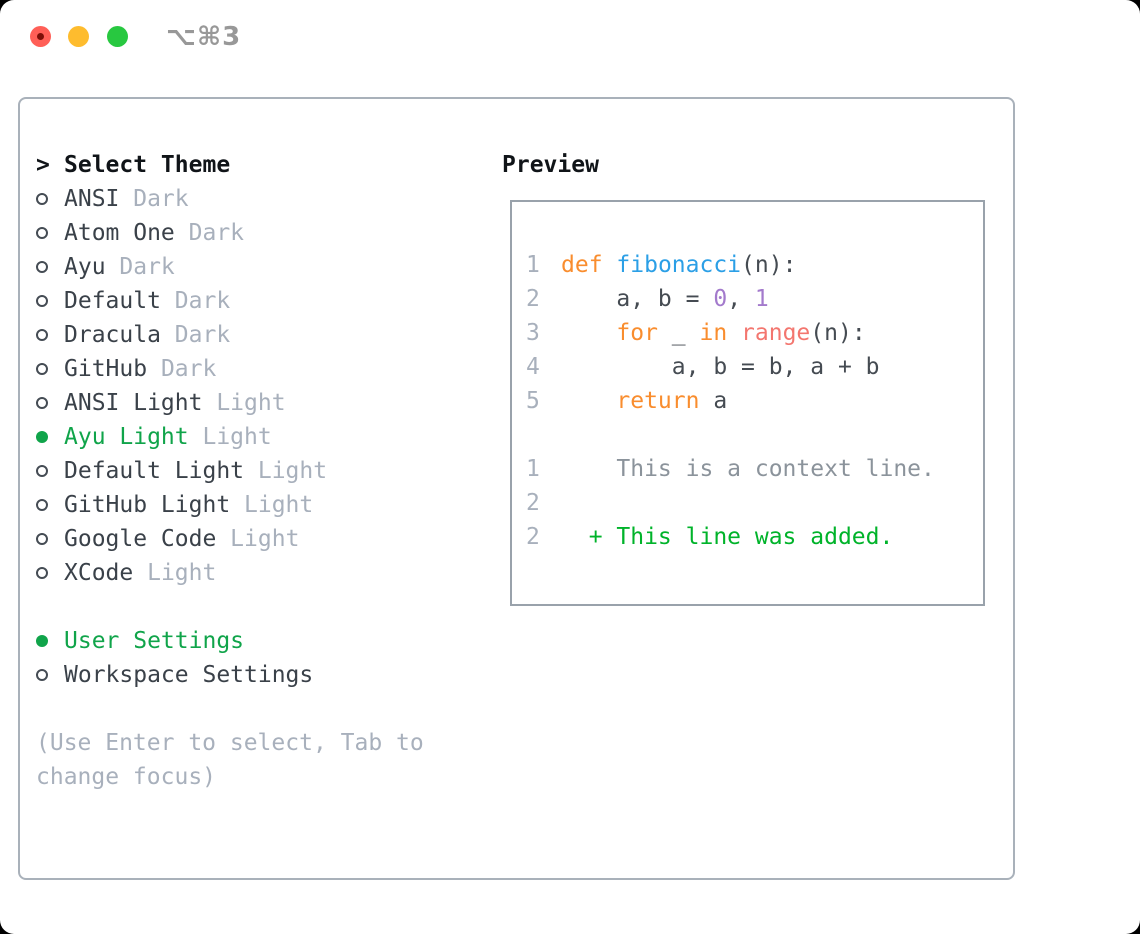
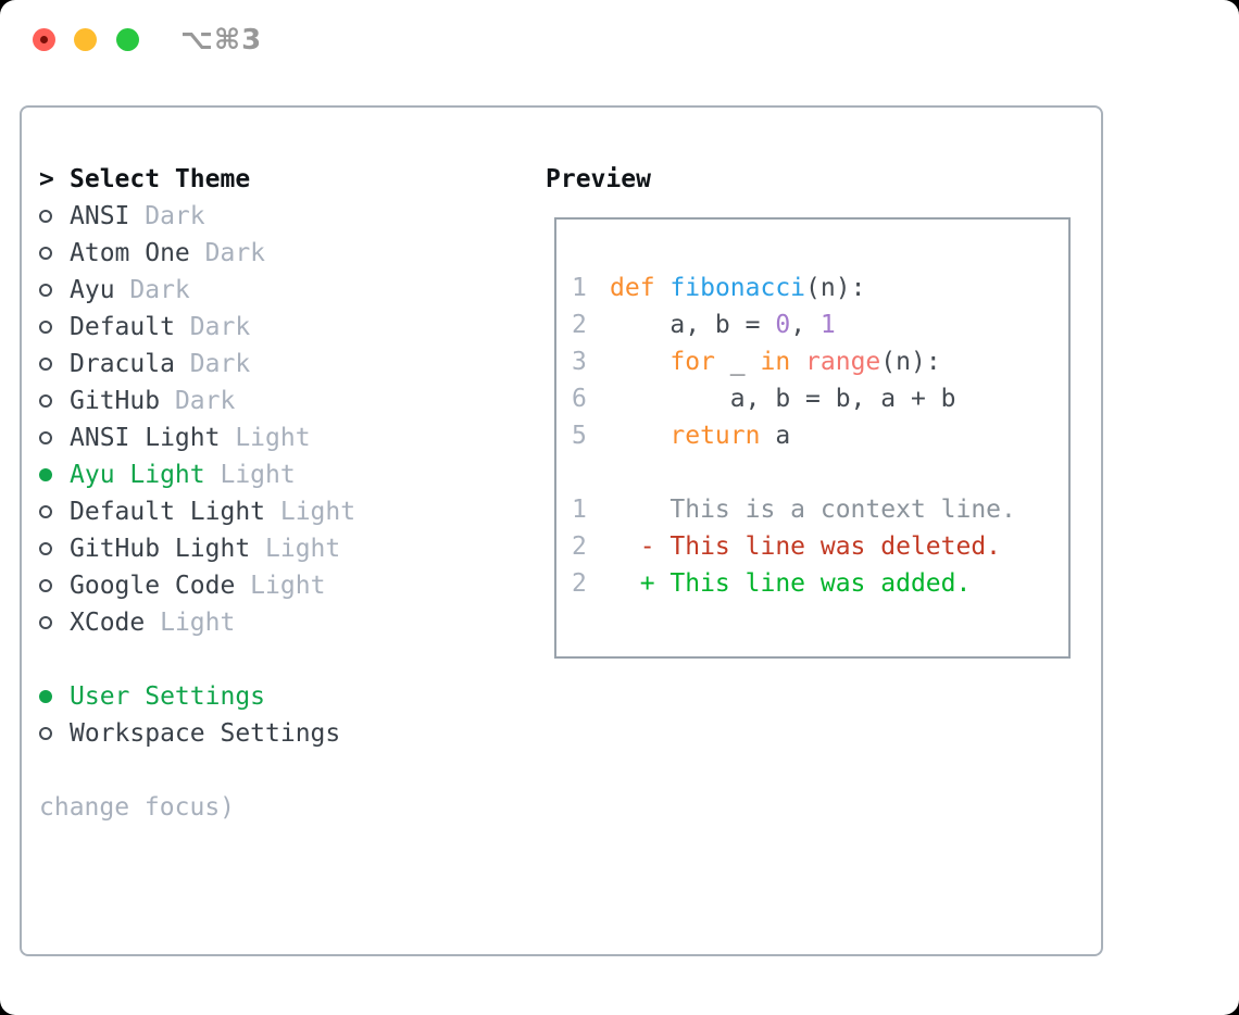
  ⌥⌘3
  >
  Select Theme
  ANSI
  Dark
  Atom One
  Dark
  Ayu
  Dark
  Default
  Dark
  Dracula
  Dark
  GitHub
  Dark
  ANSI Light
  Light
  Ayu Light
  Light
  Default Light
  Light
  GitHub Light
  Light
  Google Code
  Light
  XCode
  Light
  User Settings
  Workspace Settings
- (Use Enter to select, Tab to
  change focus)
  Preview
  1
  def
  fibonacci
  (n):
  2
  a, b =
  0
  ,
  1
  3
  for
  _
  in
  range
  (n):
- 4
+ 6
  a, b = b, a + b
  5
  return
  a
  1
  This is a context line.
  2
+ - This line was deleted.
  2
  + This line was added.
